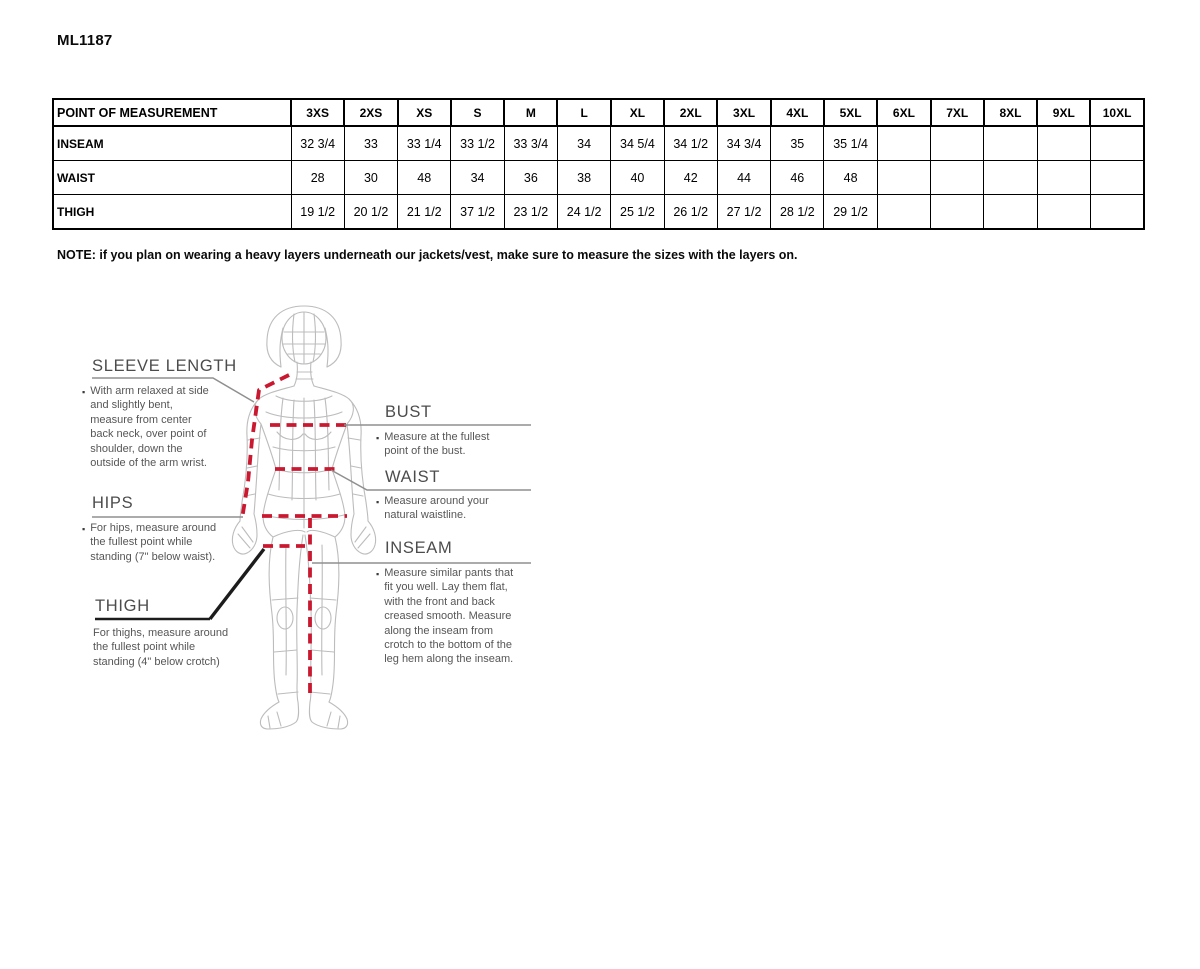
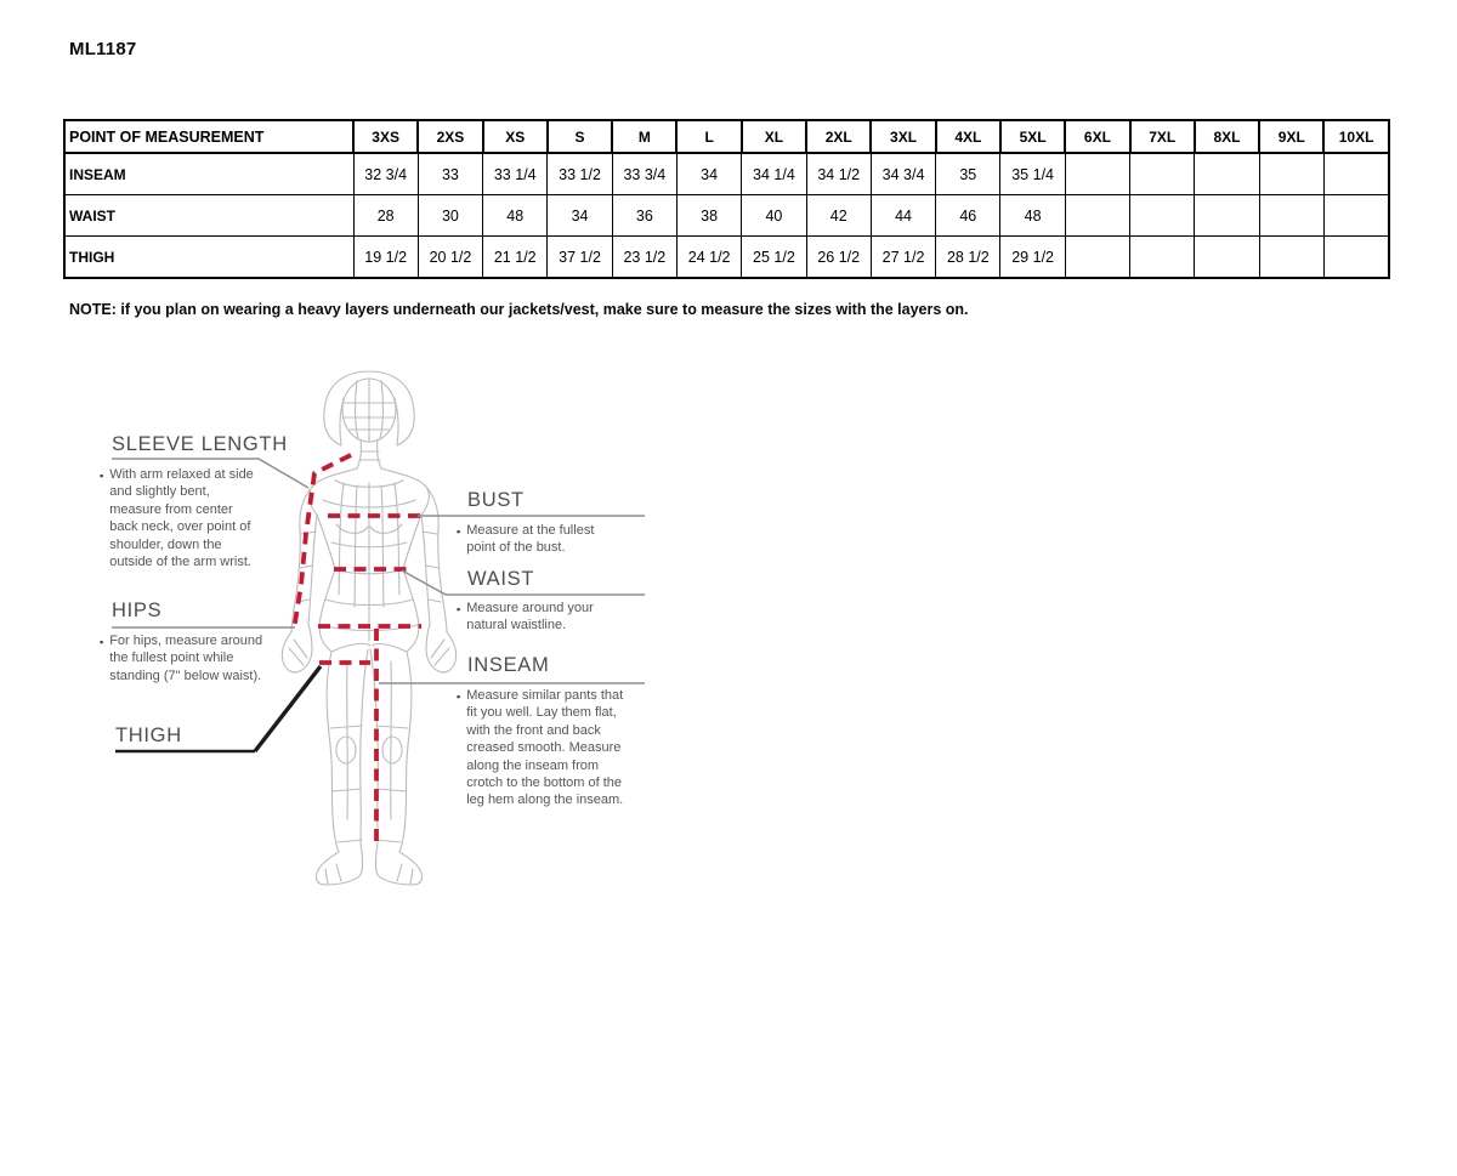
  ML1187
  POINT OF MEASUREMENT	3XS	2XS	XS	S	M	L	XL	2XL	3XL	4XL	5XL	6XL	7XL	8XL	9XL	10XL
- INSEAM	32 3/4	33	33 1/4	33 1/2	33 3/4	34	34 5/4	34 1/2	34 3/4	35	35 1/4
+ INSEAM	32 3/4	33	33 1/4	33 1/2	33 3/4	34	34 1/4	34 1/2	34 3/4	35	35 1/4
  WAIST	28	30	48	34	36	38	40	42	44	46	48
  THIGH	19 1/2	20 1/2	21 1/2	37 1/2	23 1/2	24 1/2	25 1/2	26 1/2	27 1/2	28 1/2	29 1/2
  NOTE: if you plan on wearing a heavy layers underneath our jackets/vest, make sure to measure the sizes with the layers on.
  SLEEVE LENGTH
  ▪
  With arm relaxed at side and slightly bent, measure from center back neck, over point of shoulder, down the outside of the arm wrist.
  HIPS
  ▪
  For hips, measure around the fullest point while standing (7" below waist).
  THIGH
- For thighs, measure around the fullest point while standing (4" below crotch)
  BUST
  ▪
  Measure at the fullest point of the bust.
  WAIST
  ▪
  Measure around your natural waistline.
  INSEAM
  ▪
  Measure similar pants that fit you well. Lay them flat, with the front and back creased smooth. Measure along the inseam from crotch to the bottom of the leg hem along the inseam.
